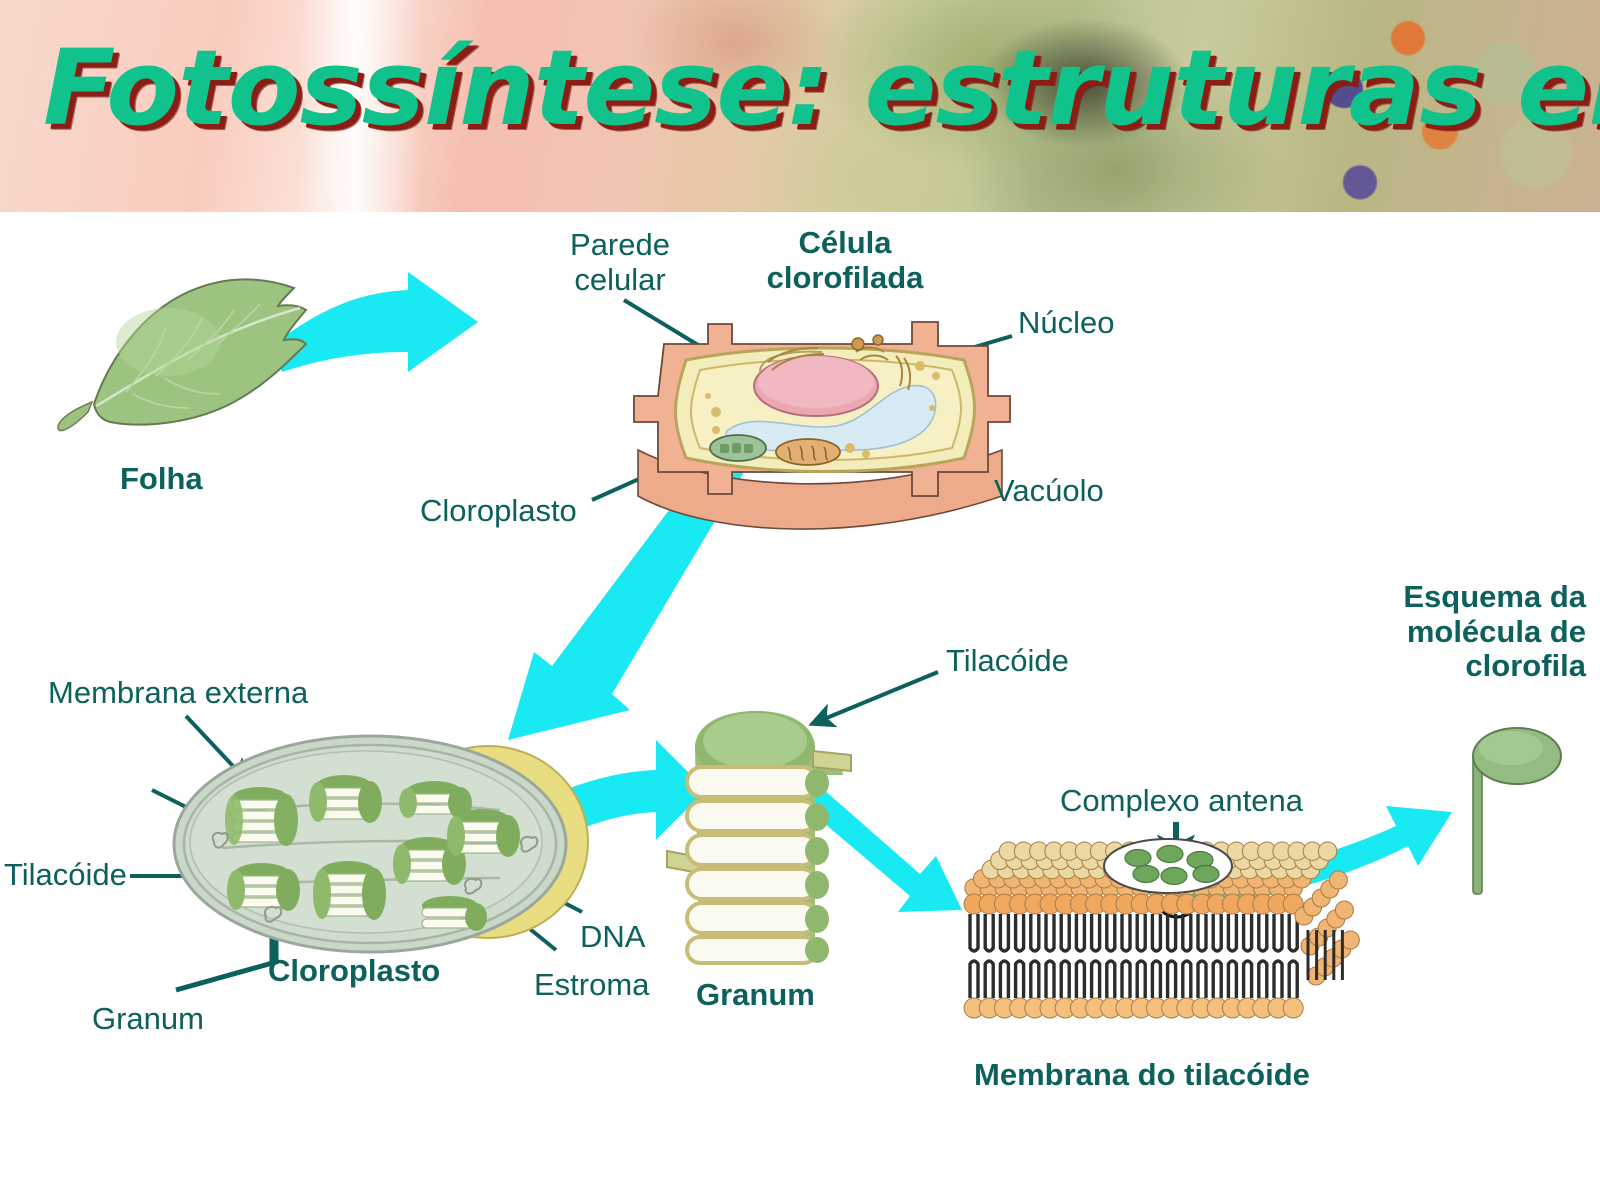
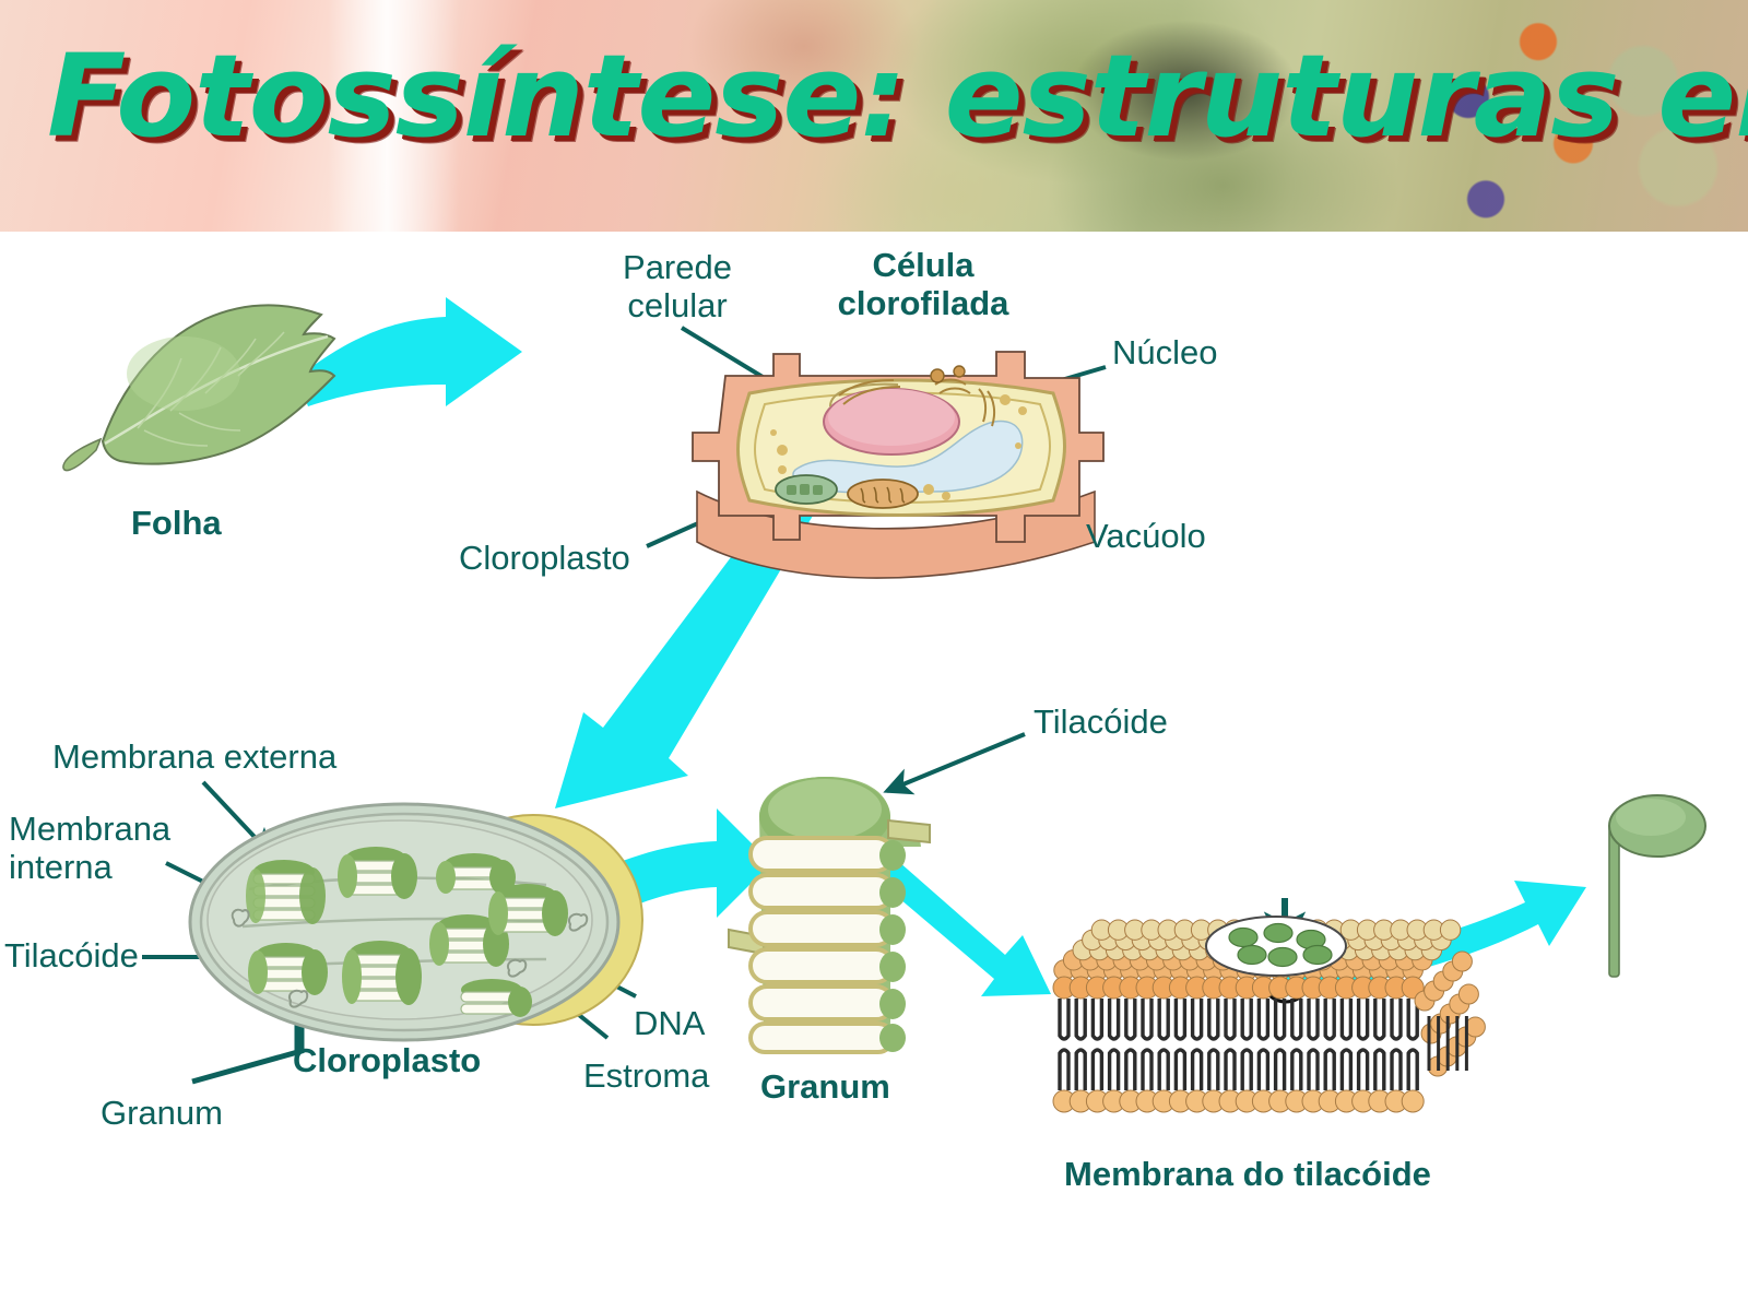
  Fotossíntese: estruturas e
  Folha
  Parede
  celular
  Célula
  clorofilada
  Núcleo
  Vacúolo
  Cloroplasto
  Membrana externa
+ Membrana
+ interna
  Tilacóide
  Granum
  Cloroplasto
  DNA
  Estroma
  Tilacóide
  Granum
- Complexo antena
  Membrana do tilacóide
- Esquema da
- molécula de
- clorofila
